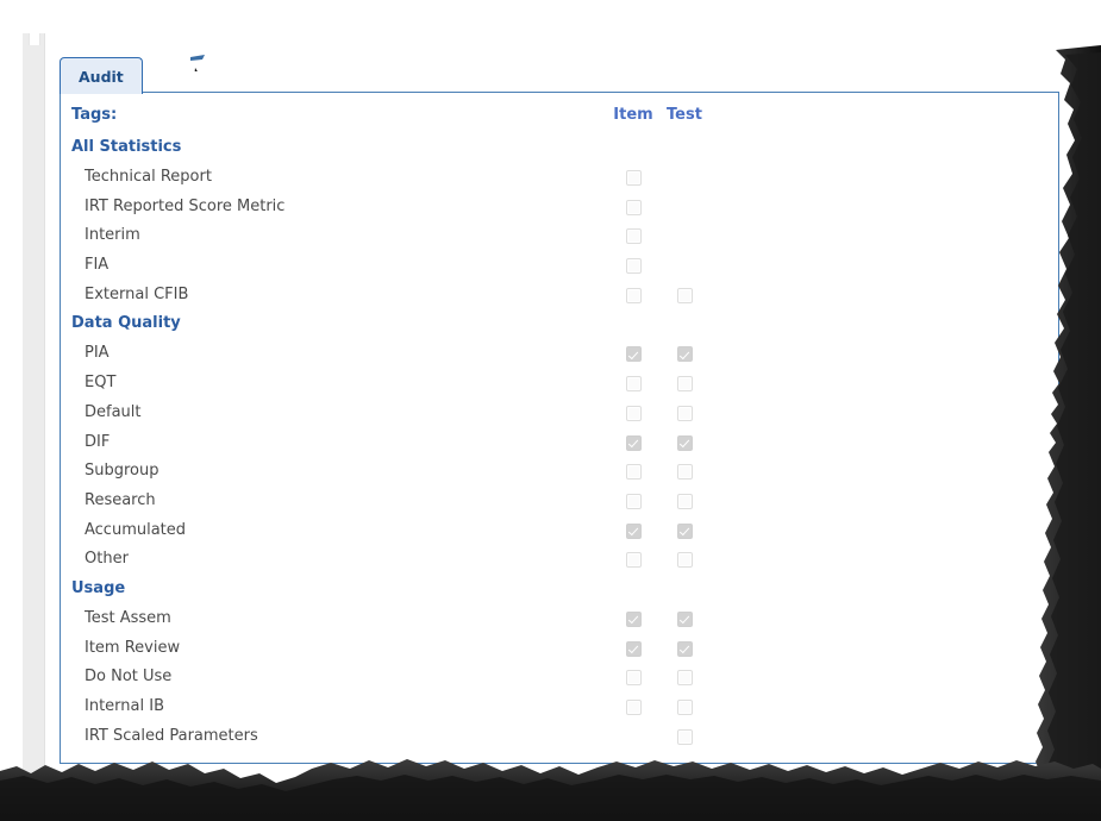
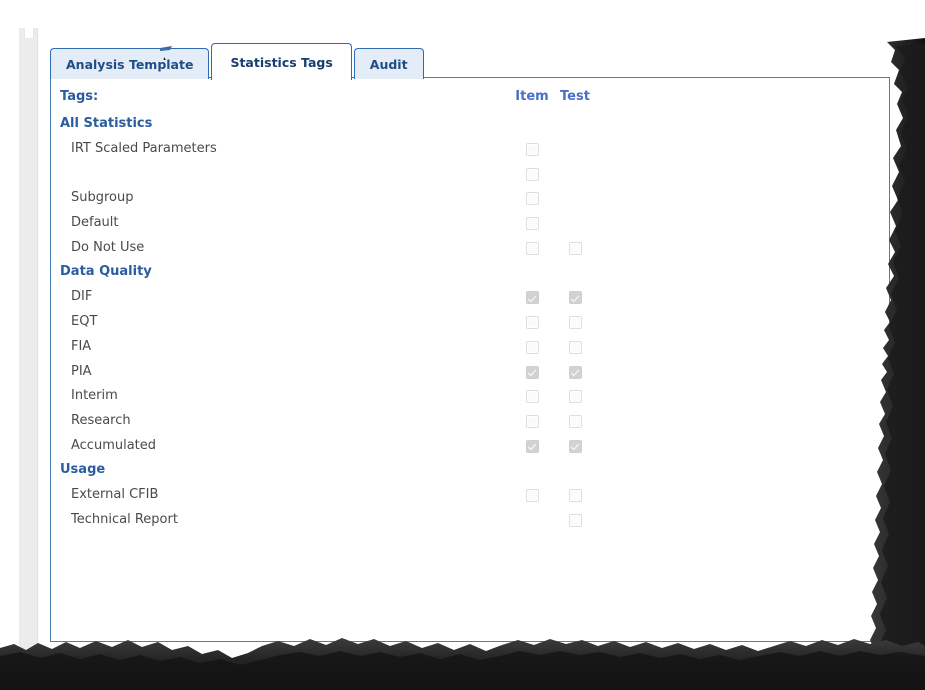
+ Analysis Template
+ Statistics Tags
  Audit
  Tags:
  Item
  Test
  All Statistics
- Technical Report
+ IRT Scaled Parameters
- IRT Reported Score Metric
- Interim
+ Subgroup
- FIA
+ Default
- External CFIB
+ Do Not Use
  Data Quality
- PIA
+ DIF
  EQT
- Default
+ FIA
- DIF
+ PIA
- Subgroup
+ Interim
  Research
  Accumulated
- Other
  Usage
- Test Assem
- Item Review
- Do Not Use
+ External CFIB
- Internal IB
- IRT Scaled Parameters
+ Technical Report
